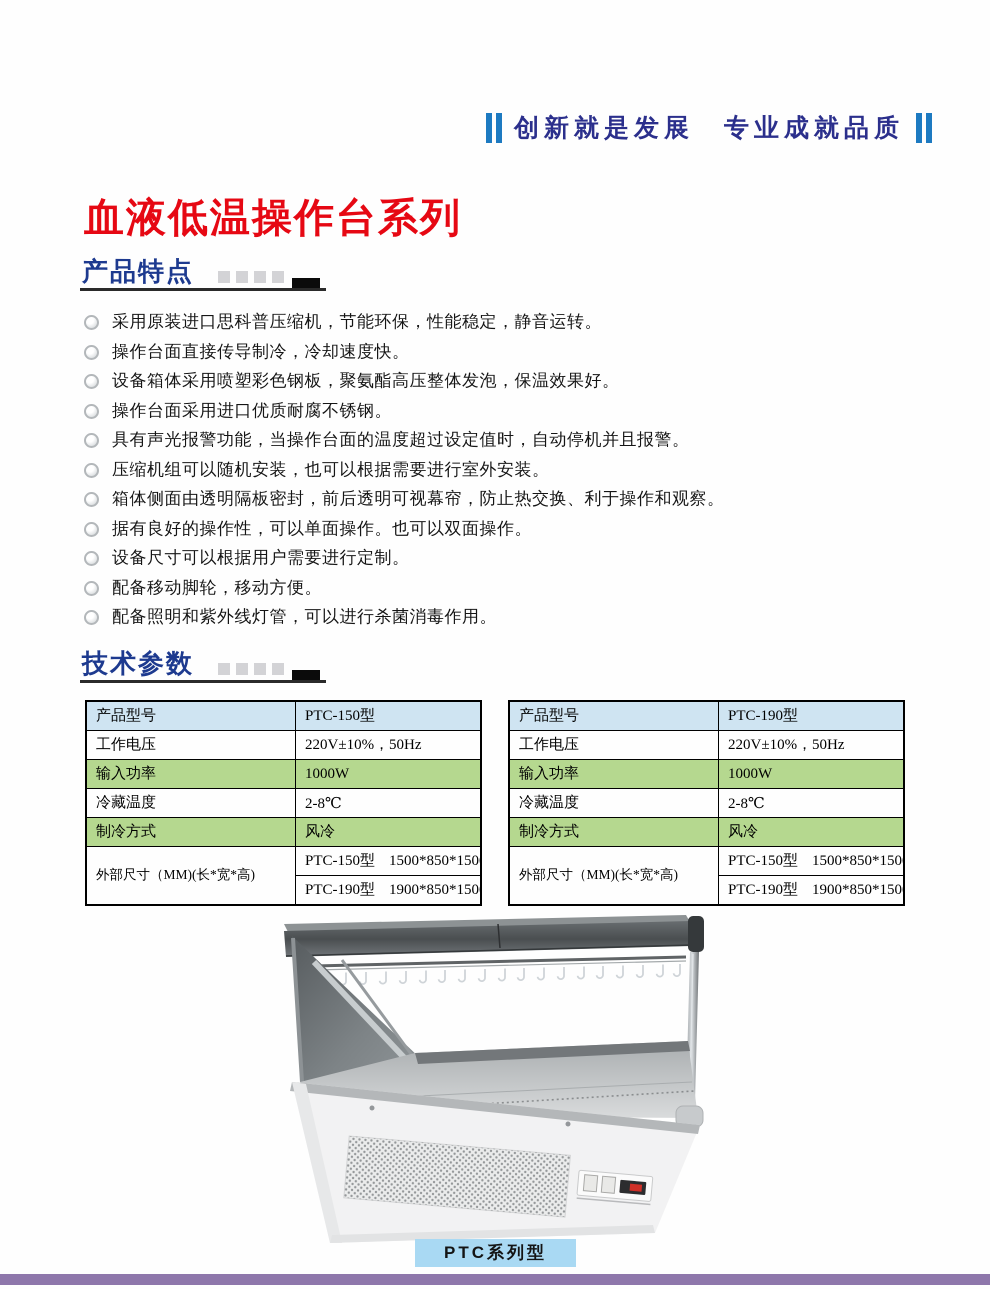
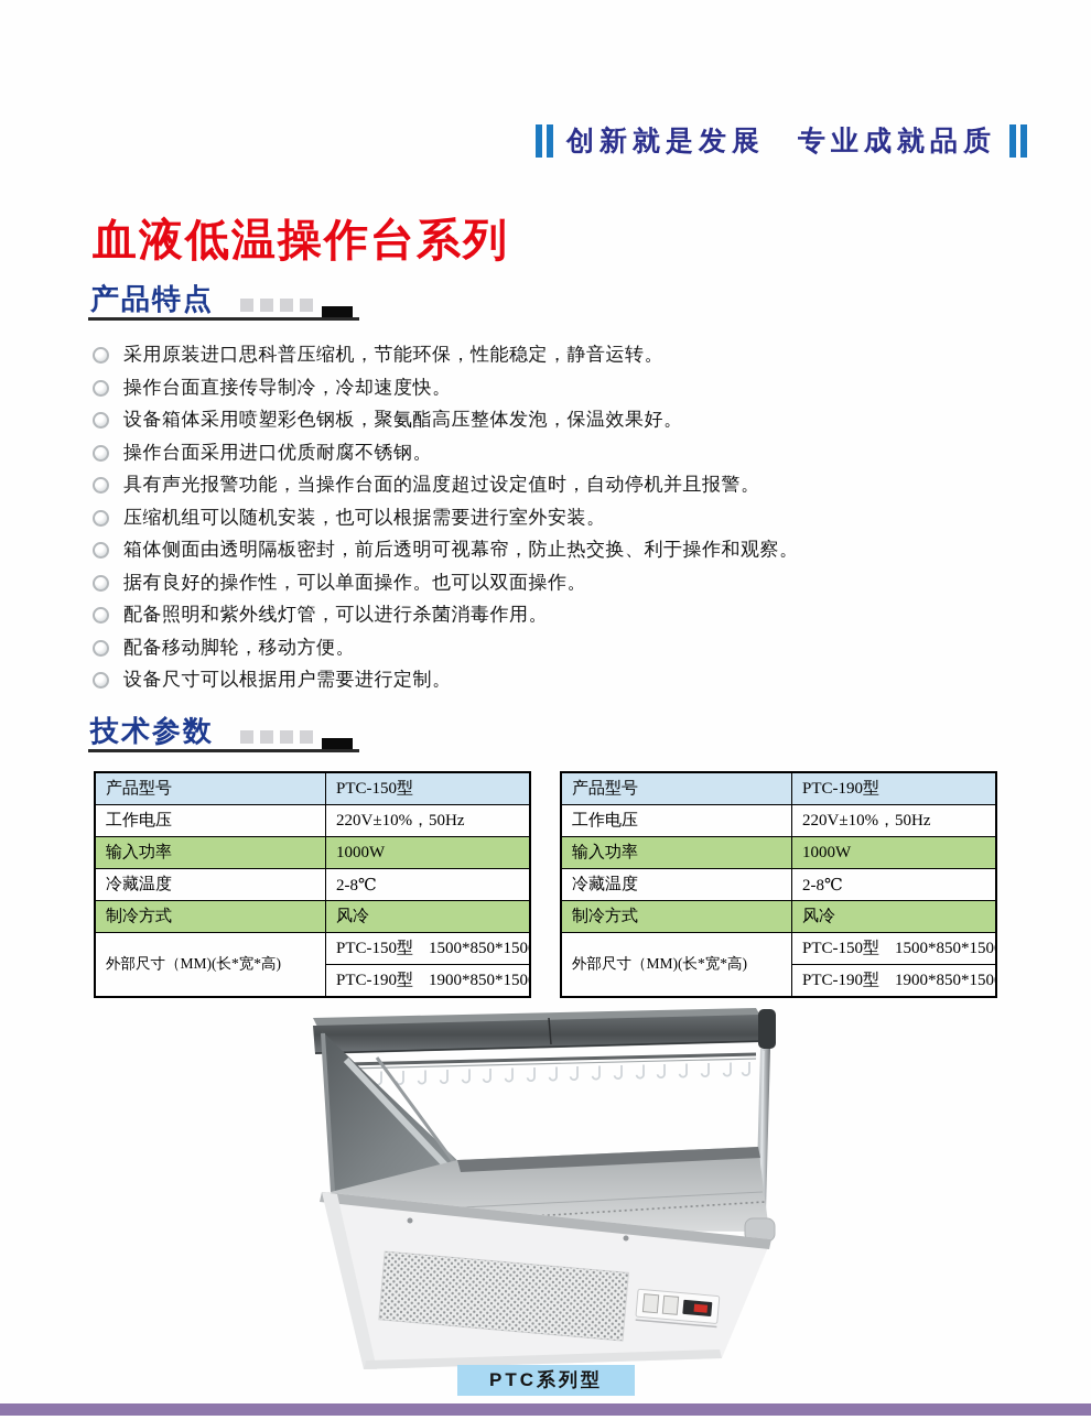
  创新就是发展
  专业成就品质
  血液低温操作台系列
  产品特点
  采用原装进口思科普压缩机，节能环保，性能稳定，静音运转。
  操作台面直接传导制冷，冷却速度快。
  设备箱体采用喷塑彩色钢板，聚氨酯高压整体发泡，保温效果好。
  操作台面采用进口优质耐腐不锈钢。
  具有声光报警功能，当操作台面的温度超过设定值时，自动停机并且报警。
  压缩机组可以随机安装，也可以根据需要进行室外安装。
  箱体侧面由透明隔板密封，前后透明可视幕帘，防止热交换、利于操作和观察。
  据有良好的操作性，可以单面操作。也可以双面操作。
- 设备尺寸可以根据用户需要进行定制。
+ 配备照明和紫外线灯管，可以进行杀菌消毒作用。
  配备移动脚轮，移动方便。
- 配备照明和紫外线灯管，可以进行杀菌消毒作用。
+ 设备尺寸可以根据用户需要进行定制。
  技术参数
  产品型号	PTC-150型
  工作电压	220V±10%，50Hz
  输入功率	1000W
  冷藏温度	2-8℃
  制冷方式	风冷
  外部尺寸（MM)(长*宽*高)	PTC-150型 1500*850*150
  PTC-190型 1900*850*150
  产品型号	PTC-190型
  工作电压	220V±10%，50Hz
  输入功率	1000W
  冷藏温度	2-8℃
  制冷方式	风冷
  外部尺寸（MM)(长*宽*高)	PTC-150型 1500*850*150
  PTC-190型 1900*850*150
  PTC系列型
